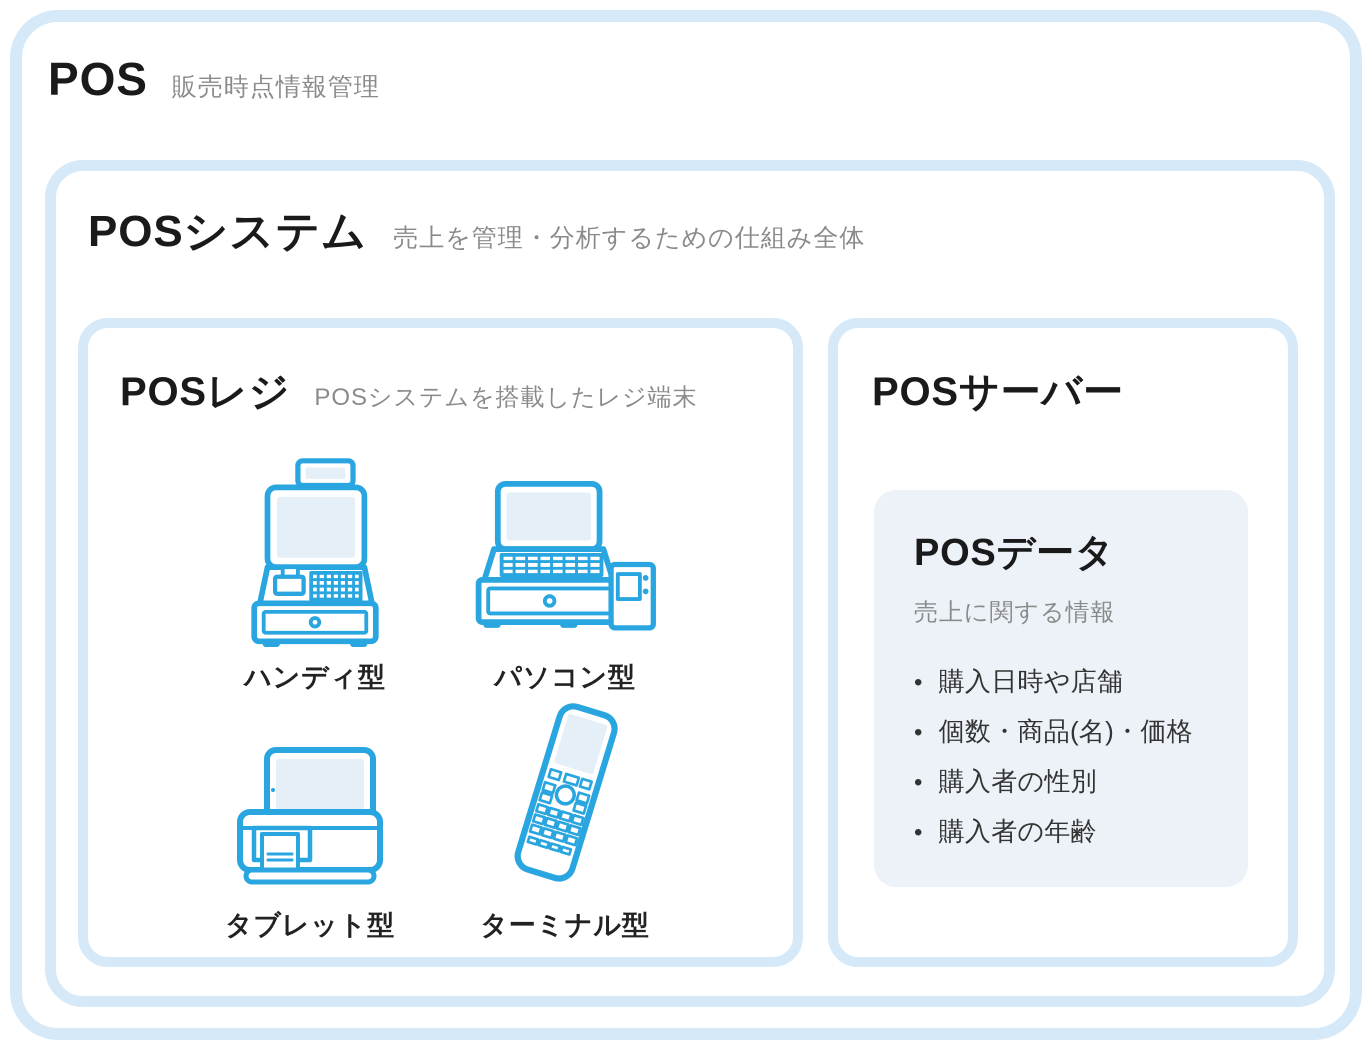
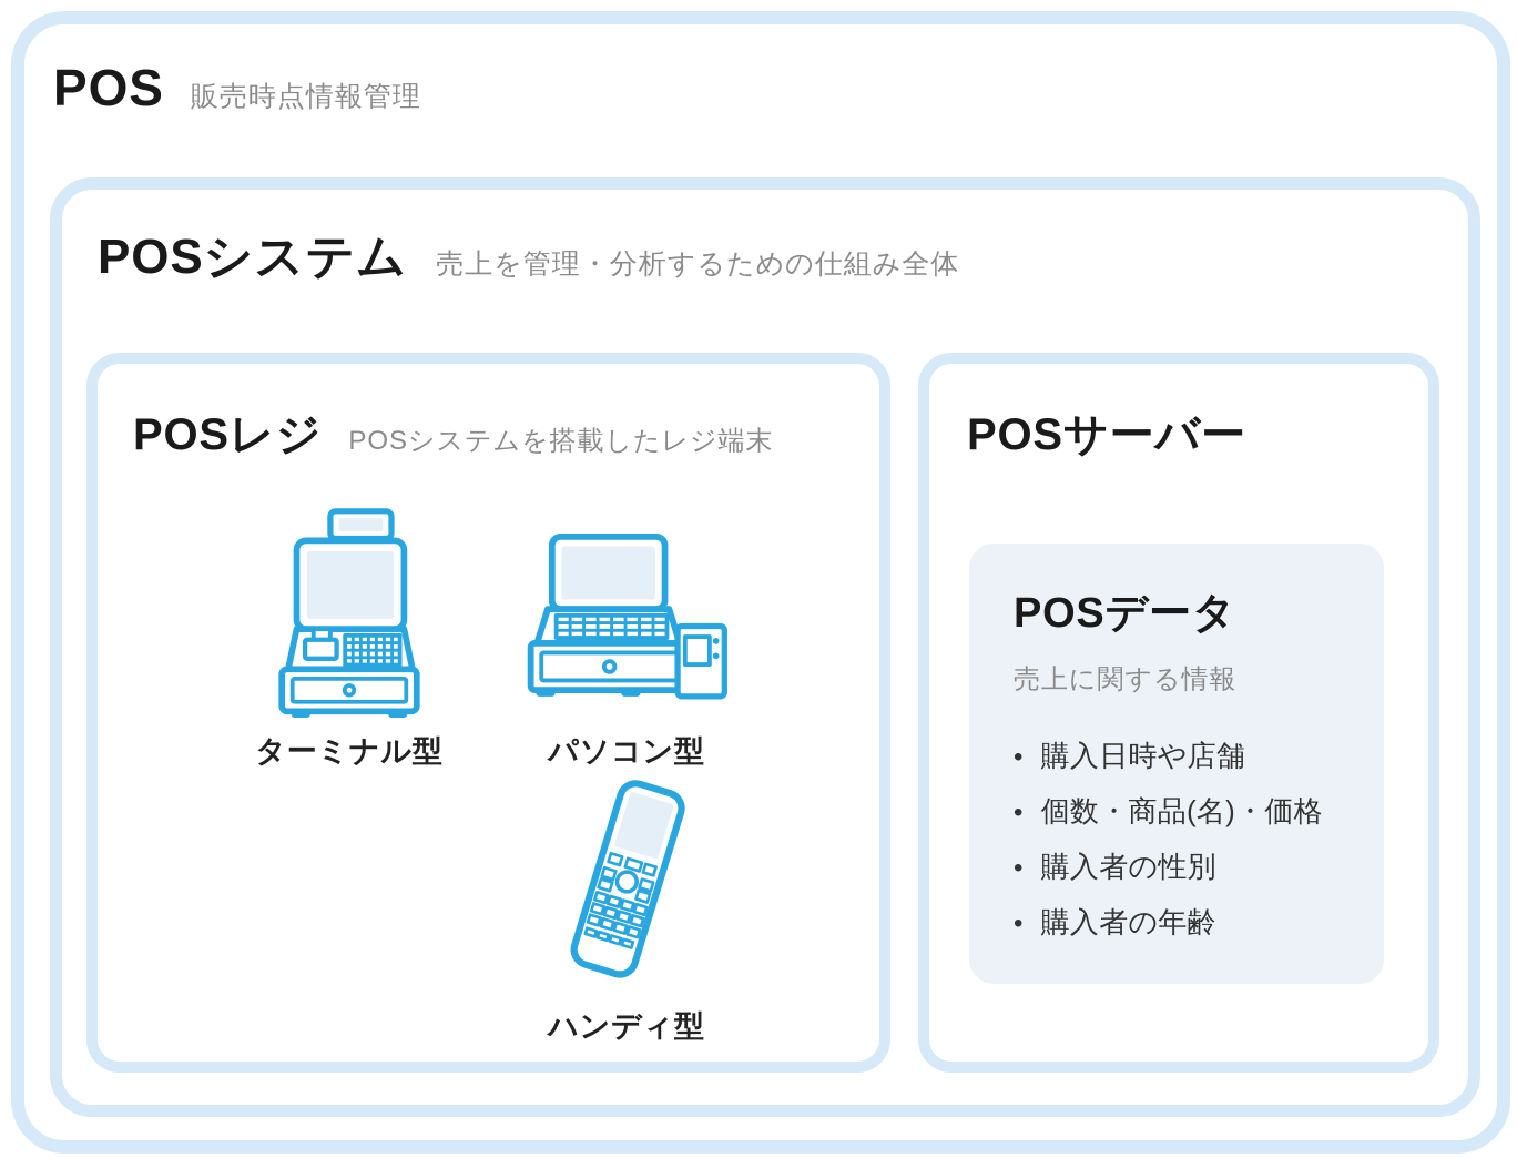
  POS
  販売時点情報管理
  POSシステム
  売上を管理・分析するための仕組み全体
  POSレジ
  POSシステムを搭載したレジ端末
- ハンディ型
+ ターミナル型
  パソコン型
- タブレット型
- ターミナル型
+ ハンディ型
  POSサーバー
  POSデータ
  売上に関する情報
  購入日時や店舗
  個数・商品(名)・価格
  購入者の性別
  購入者の年齢
